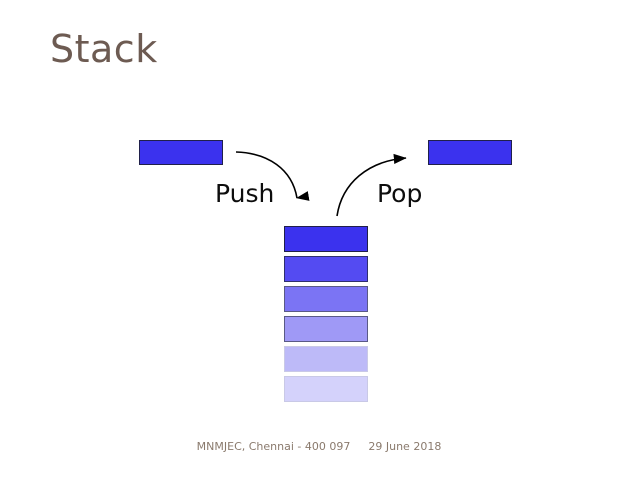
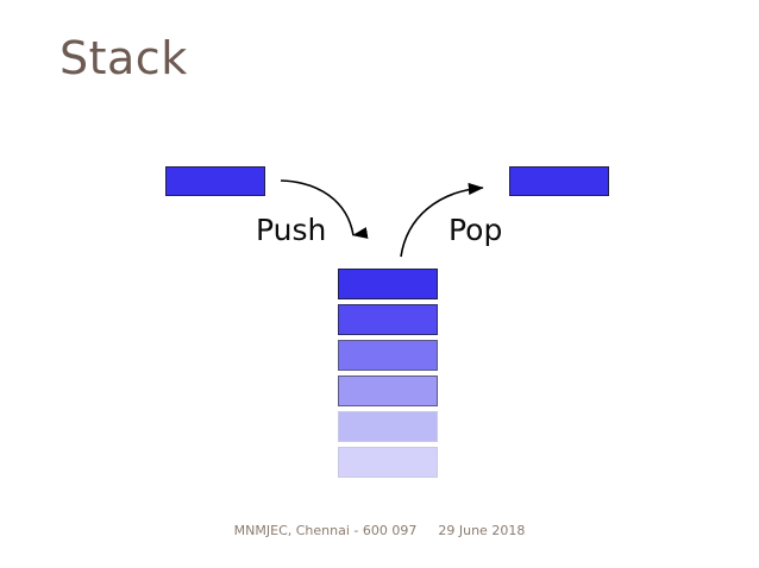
  Stack
  Push
  Pop
- MNMJEC, Chennai - 400 097 29 June 2018
+ MNMJEC, Chennai - 600 097 29 June 2018
